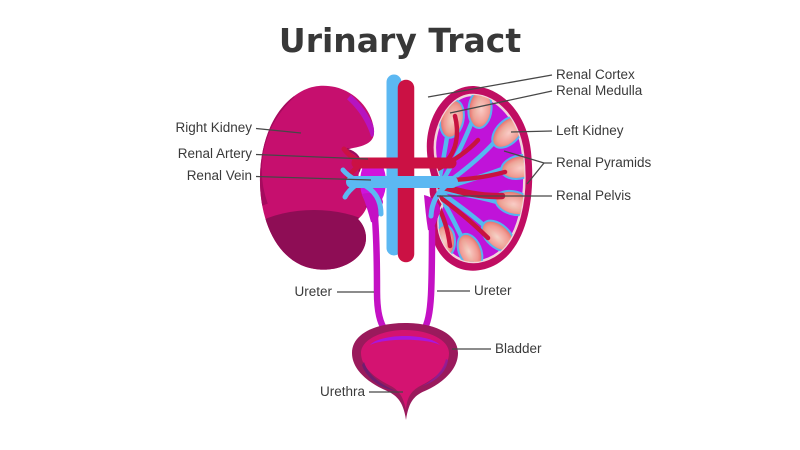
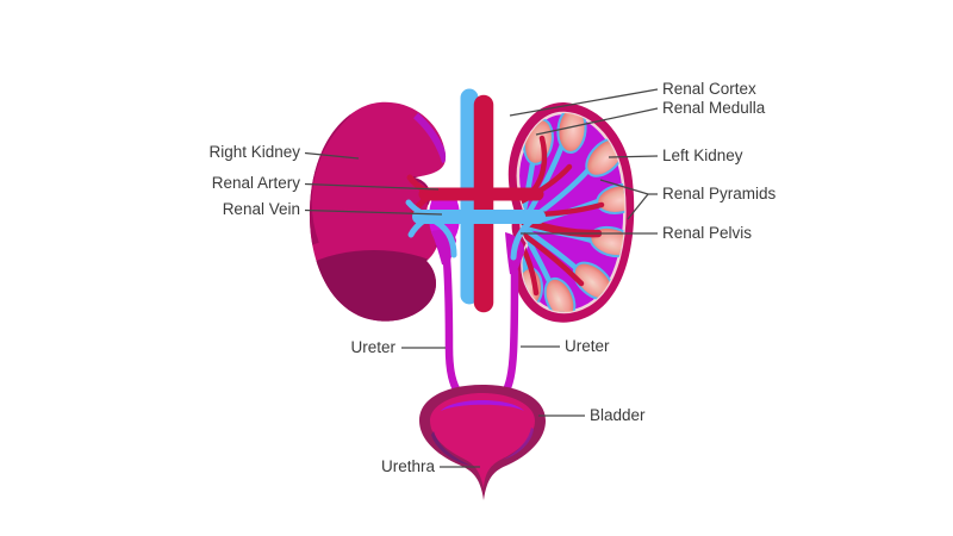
- Urinary Tract
  Right Kidney
  Renal Artery
  Renal Vein
  Ureter
  Urethra
  Renal Cortex
  Renal Medulla
  Left Kidney
  Renal Pyramids
  Renal Pelvis
  Ureter
  Bladder
